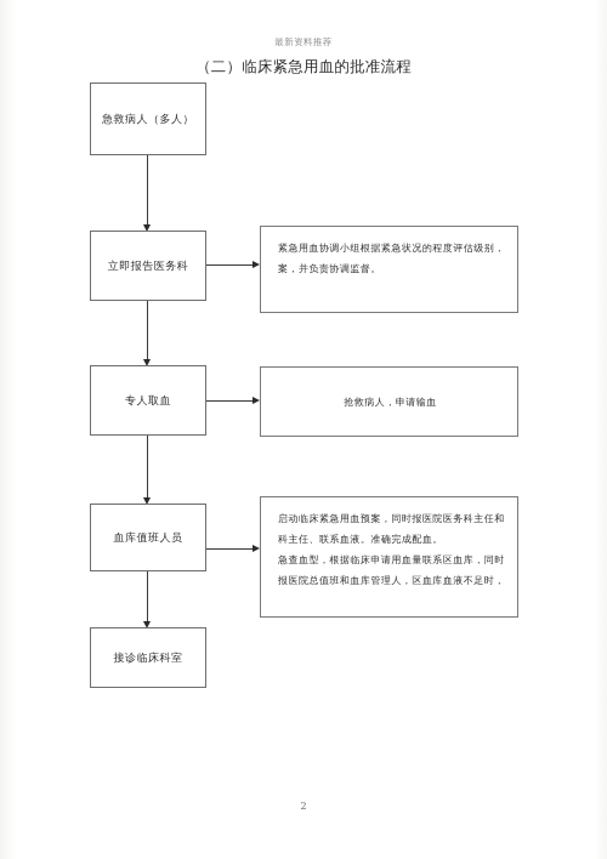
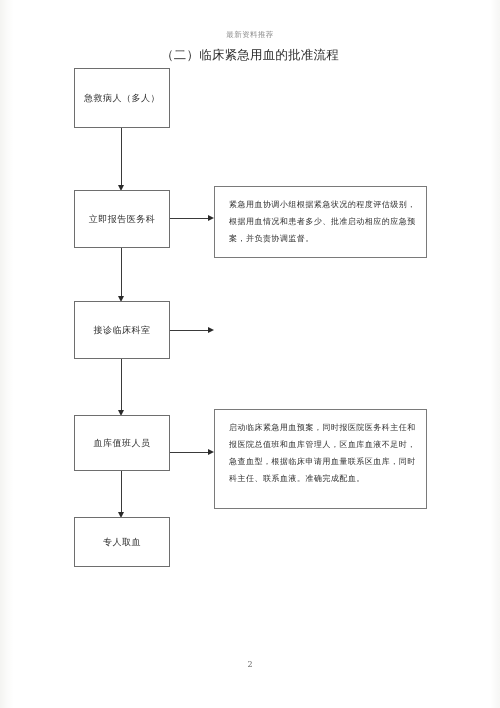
  最新资料推荐
  （二）临床紧急用血的批准流程
  急救病人（多人）
  立即报告医务科
  紧急用血协调小组根据紧急状况的程度评估级别，
+ 根据用血情况和患者多少、批准启动相应的应急预
  案，并负责协调监督。
- 专人取血
+ 接诊临床科室
- 抢救病人，申请输血
  血库值班人员
  启动临床紧急用血预案，同时报医院医务科主任和
- 科主任、联系血液。准确完成配血。
+ 报医院总值班和血库管理人，区血库血液不足时，
  急查血型，根据临床申请用血量联系区血库，同时
- 报医院总值班和血库管理人，区血库血液不足时，
+ 科主任、联系血液。准确完成配血。
- 接诊临床科室
+ 专人取血
  2
